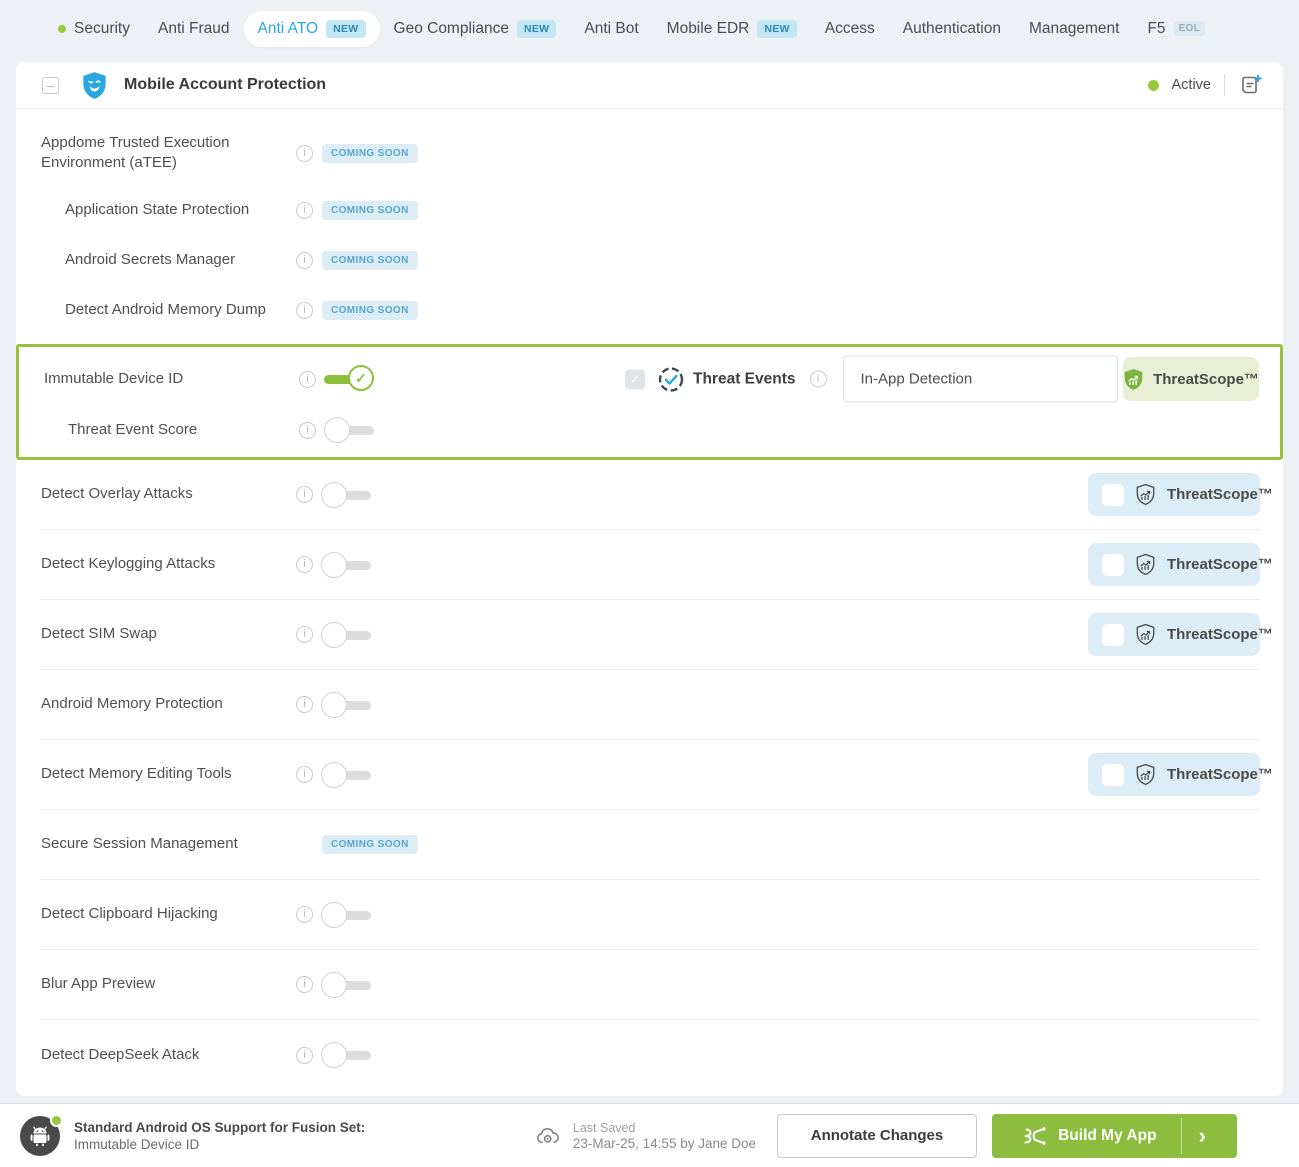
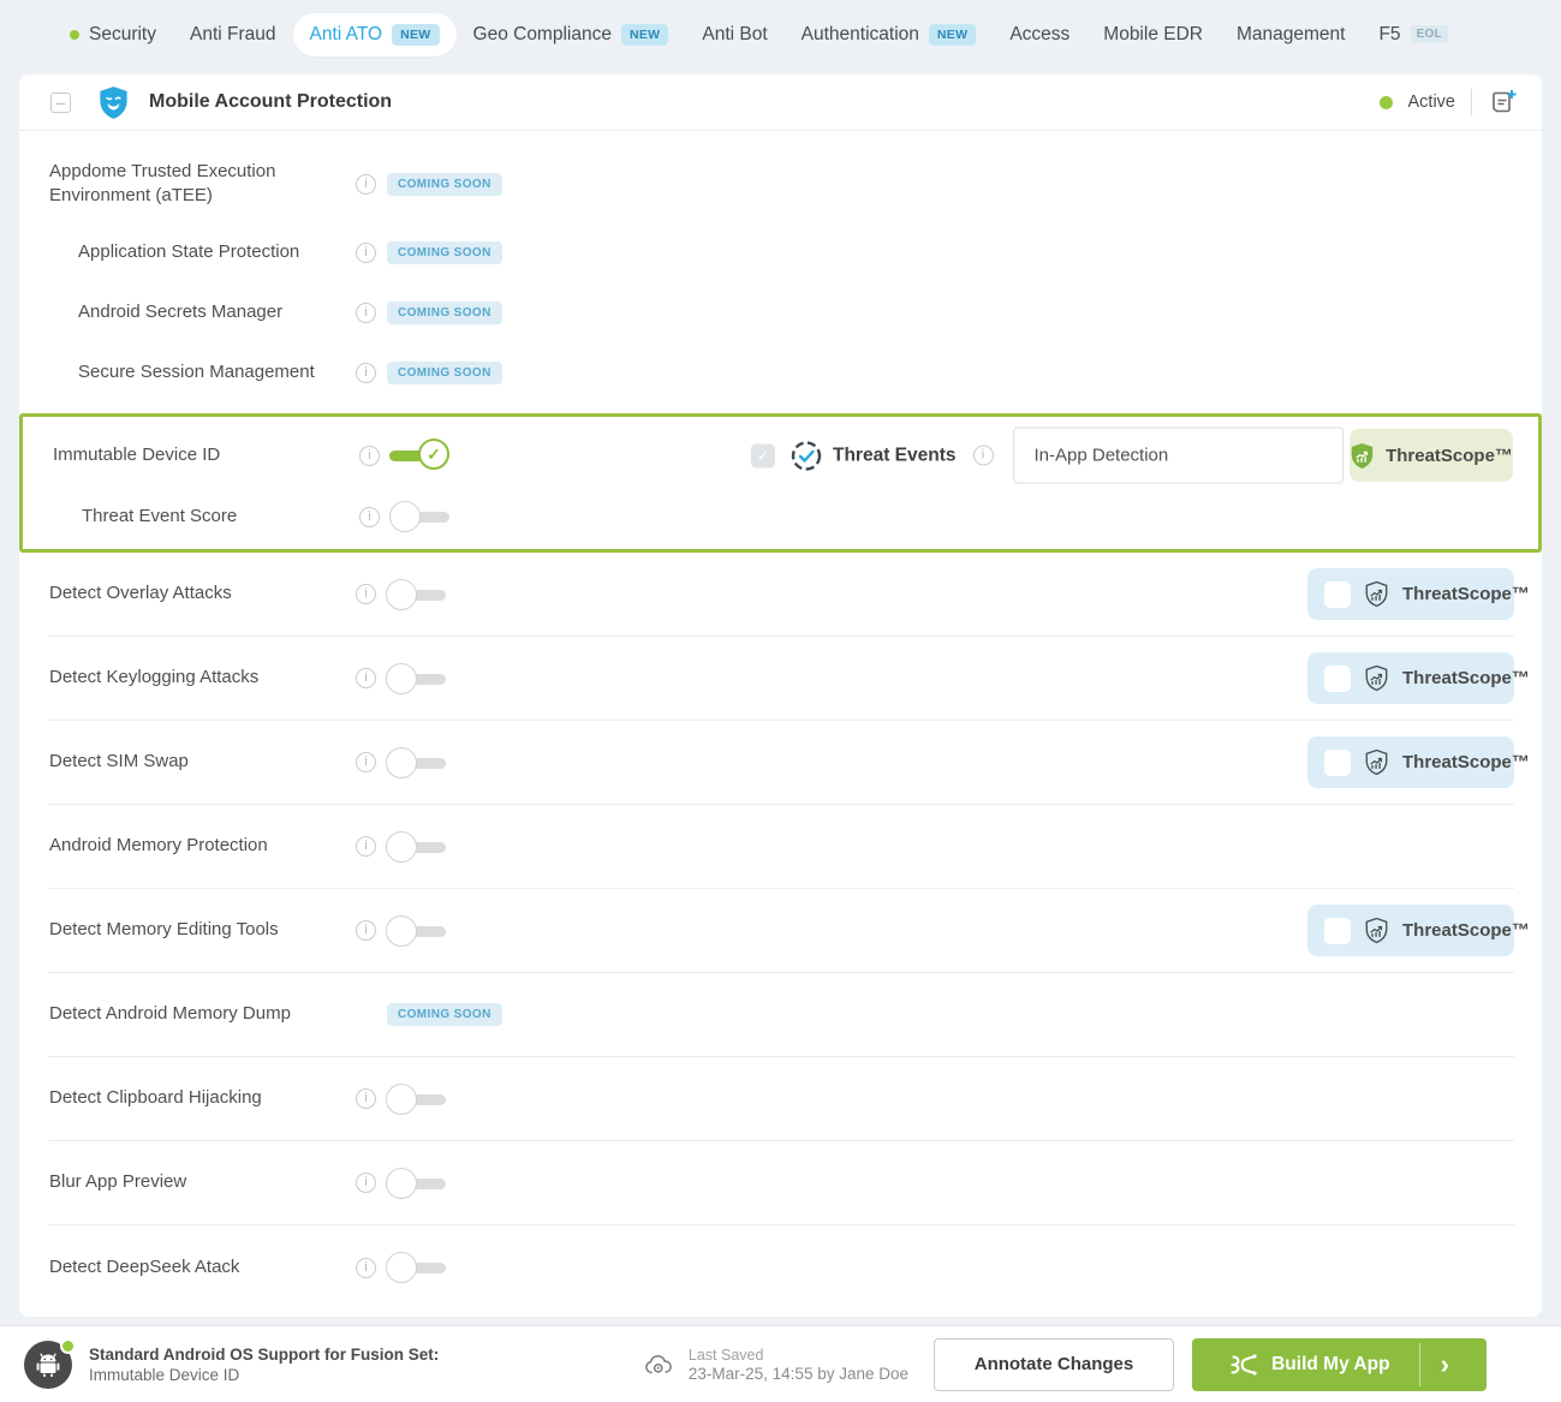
  Security
  Anti Fraud
  Anti ATO
  NEW
  Geo Compliance
  NEW
  Anti Bot
- Mobile EDR
+ Authentication
  NEW
  Access
- Authentication
+ Mobile EDR
  Management
  F5
  EOL
  –
  Mobile Account Protection
  Active
  Appdome Trusted Execution Environment (aTEE)
  i
  COMING SOON
  Application State Protection
  i
  COMING SOON
  Android Secrets Manager
  i
  COMING SOON
- Detect Android Memory Dump
+ Secure Session Management
  i
  COMING SOON
  Immutable Device ID
  i
  ✓
  ✓
  Threat Events
  i
  In-App Detection
  ThreatScope™
  Threat Event Score
  i
  Detect Overlay Attacks
  i
  ThreatScope™
  Detect Keylogging Attacks
  i
  ThreatScope™
  Detect SIM Swap
  i
  ThreatScope™
  Android Memory Protection
  i
  Detect Memory Editing Tools
  i
  ThreatScope™
- Secure Session Management
+ Detect Android Memory Dump
  COMING SOON
  Detect Clipboard Hijacking
  i
  Blur App Preview
  i
  Detect DeepSeek Atack
  i
  Standard Android OS Support for Fusion Set:
  Immutable Device ID
  Last Saved
  23-Mar-25, 14:55 by Jane Doe
  Annotate Changes
  Build My App
  ›
